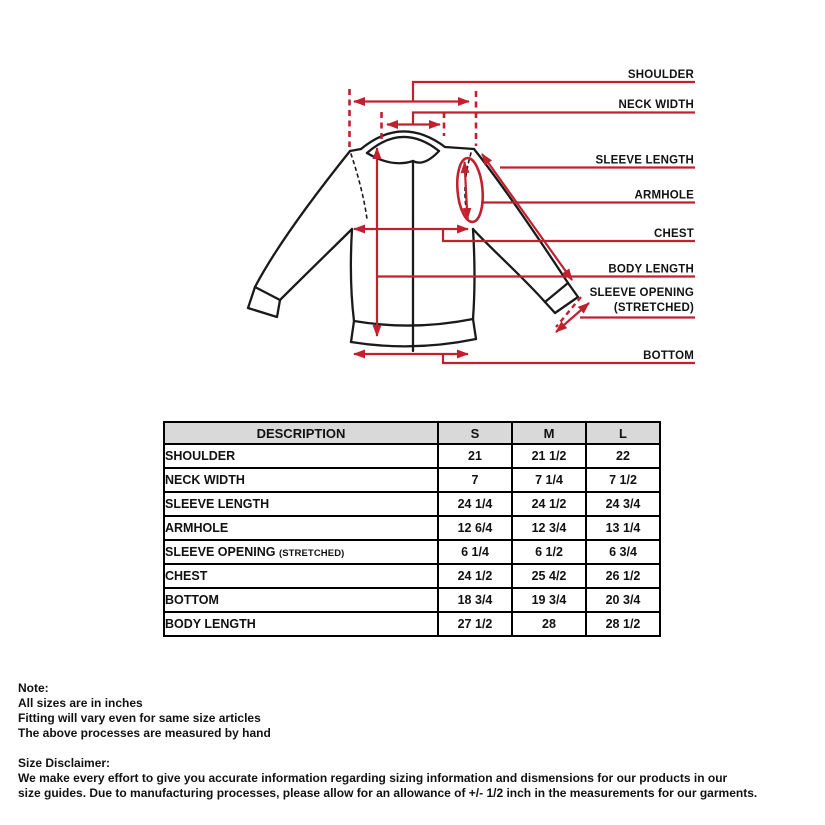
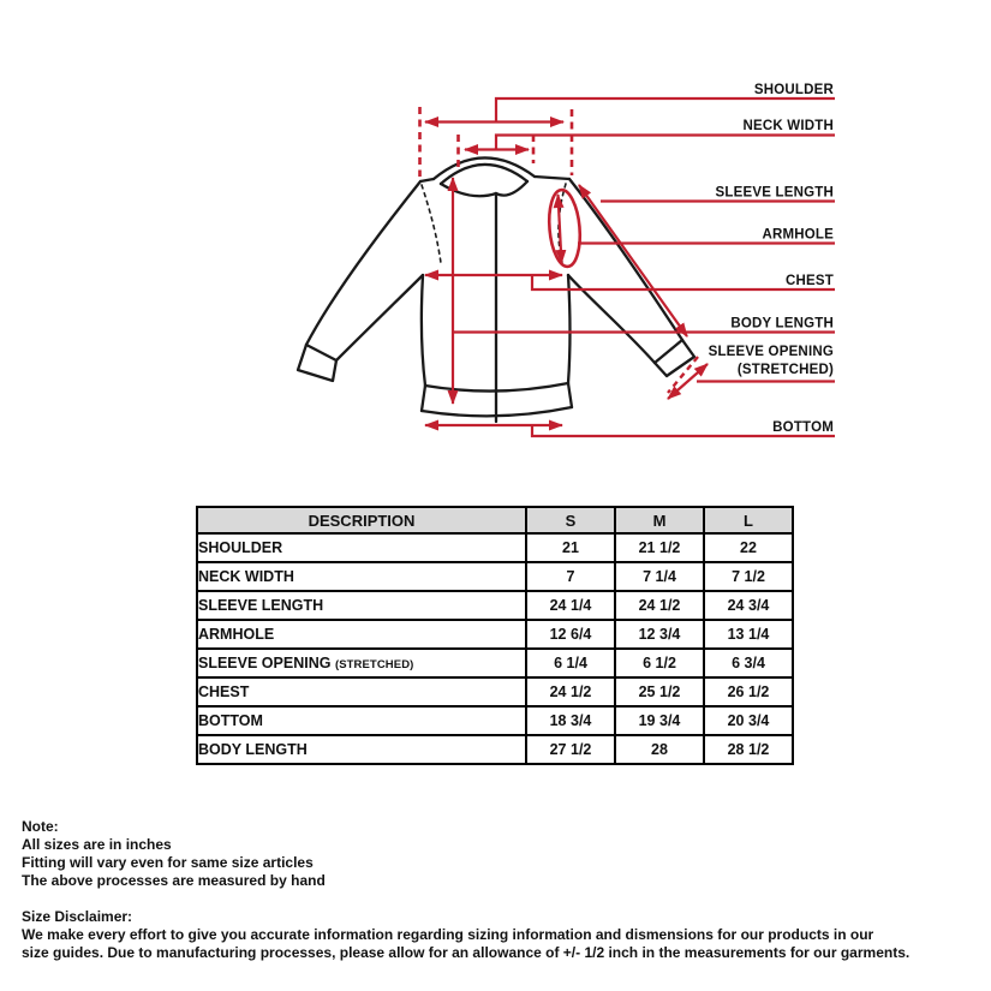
  SHOULDER
  NECK WIDTH
  SLEEVE LENGTH
  ARMHOLE
  CHEST
  BODY LENGTH
  SLEEVE OPENING
  (STRETCHED)
  BOTTOM
  DESCRIPTION	S	M	L
  SHOULDER	21	21 1/2	22
  NECK WIDTH	7	7 1/4	7 1/2
  SLEEVE LENGTH	24 1/4	24 1/2	24 3/4
  ARMHOLE	12 6/4	12 3/4	13 1/4
  SLEEVE OPENING (STRETCHED)	6 1/4	6 1/2	6 3/4
- CHEST	24 1/2	25 4/2	26 1/2
+ CHEST	24 1/2	25 1/2	26 1/2
  BOTTOM	18 3/4	19 3/4	20 3/4
  BODY LENGTH	27 1/2	28	28 1/2
  Note:
  All sizes are in inches
  Fitting will vary even for same size articles
  The above processes are measured by hand
  Size Disclaimer:
  We make every effort to give you accurate information regarding sizing information and dismensions for our products in our
  size guides. Due to manufacturing processes, please allow for an allowance of +/- 1/2 inch in the measurements for our garments.
